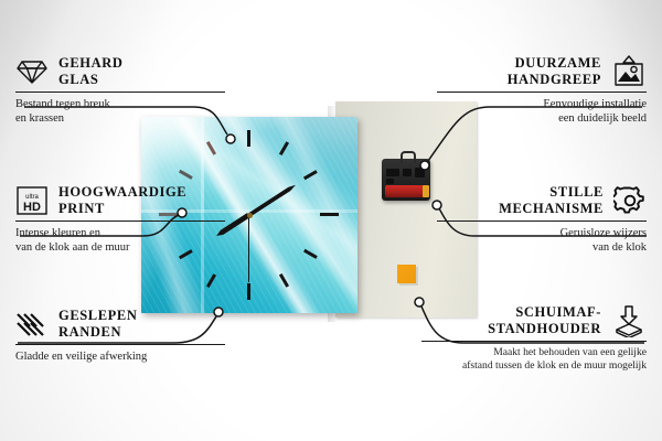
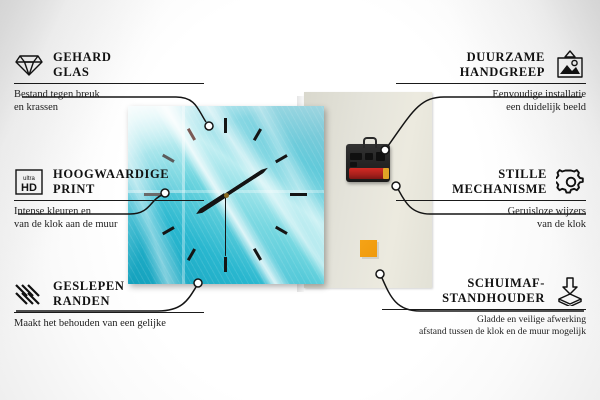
  GEHARD
  GLAS
  Bestand tegen breuk
  en krassen
  HD
  HOOGWAARDIGE
  PRINT
  Intense kleuren en
  van de klok aan de muur
  GESLEPEN
  RANDEN
- Gladde en veilige afwerking
+ Maakt het behouden van een gelijke
  DUURZAME
  HANDGREEP
  Eenvoudige installatie
  een duidelijk beeld
  STILLE
  MECHANISME
  Geruisloze wijzers
  van de klok
  SCHUIMAF-
  STANDHOUDER
- Maakt het behouden van een gelijke
+ Gladde en veilige afwerking
  afstand tussen de klok en de muur mogelijk
